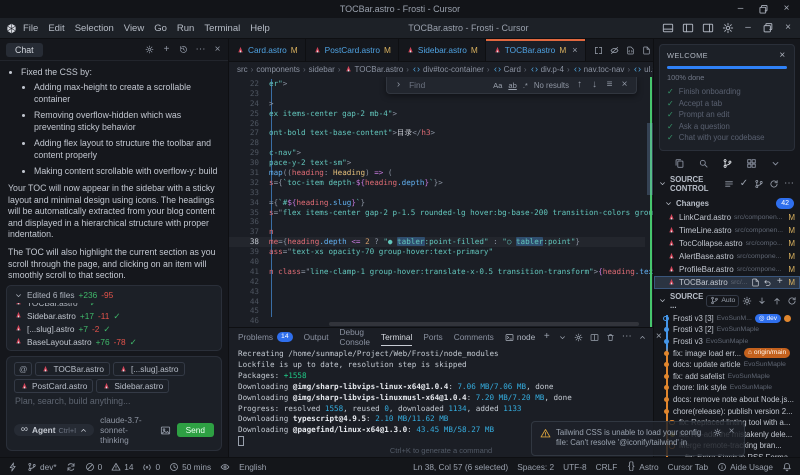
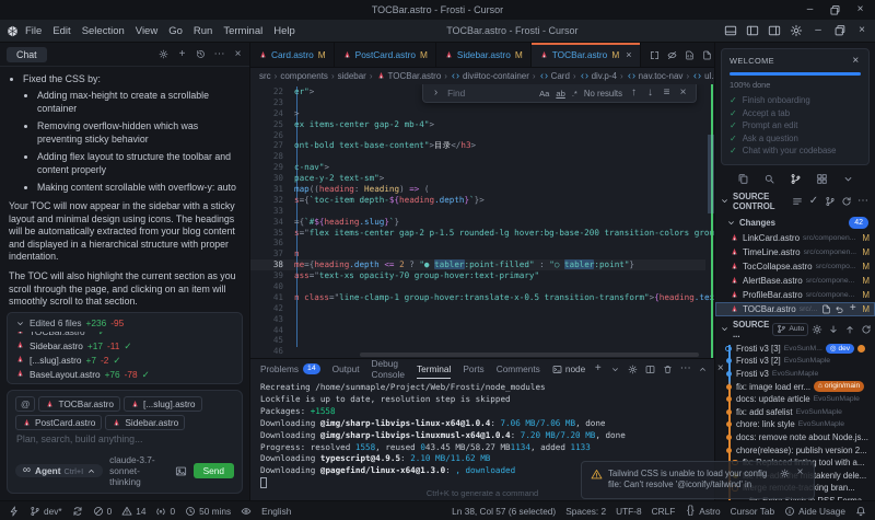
  TOCBar.astro - Frosti - Cursor
  –
  ×
  File
  Edit
  Selection
  View
  Go
  Run
  Terminal
  Help
  TOCBar.astro - Frosti - Cursor
  –
  ×
  Chat
  +
  ⋯
  ×
  Fixed the CSS by:
  Adding max-height to create a scrollable container
  Removing overflow-hidden which was preventing sticky behavior
  Adding flex layout to structure the toolbar and content properly
- Making content scrollable with overflow-y: build
+ Making content scrollable with overflow-y: auto
  Your TOC will now appear in the sidebar with a sticky layout and minimal design using icons. The headings will be automatically extracted from your blog content and displayed in a hierarchical structure with proper indentation.
  The TOC will also highlight the current section as you scroll through the page, and clicking on an item will smoothly scroll to that section.
  Edited 6 files
  +236
  -95
  TOCBar.astro
  ✓
  Sidebar.astro
  +17
  -11
  ✓
  [...slug].astro
  +7
  -2
  ✓
  BaseLayout.astro
  +76
  -78
  ✓
  @
  TOCBar.astro
  [...slug].astro
  PostCard.astro
  Sidebar.astro
  Plan, search, build anything...
  ∞
  Agent
  Ctrl+I
  claude-3.7-sonnet-thinking
  Send
  Card.astro
  M
  PostCard.astro
  M
  Sidebar.astro
  M
  TOCBar.astro
  M
  ×
  src
  ›
  components
  ›
  sidebar
  ›
  TOCBar.astro
  ›
  div#toc-container
  ›
  Card
  ›
  div.p-4
  ›
  nav.toc-nav
  ›
  ›
  Find
  Aa
  ab
  .*
  No results
  ↑
  ↓
  ≡
  ×
  22
  er">
  23
  24
  >
  25
  ex items-center gap-2 mb-4">
  26
  27
  ont-bold text-base-content">目录</h3>
  28
  29
  c-nav">
  30
  pace-y-2 text-sm">
  31
  map((heading: Heading) => (
  32
  s={`toc-item depth-${heading.depth}`}>
  33
  34
  ={`#${heading.slug}`}
  35
  s="flex items-center gap-2 p-1.5 rounded-lg hover:bg-base-200 transition-colors gro
  36
  37
  n
  38
  me={heading.depth <= 2 ? "● tabler:point-filled" : "○ tabler:point"}
  39
  ass="text-xs opacity-70 group-hover:text-primary"
  40
  41
  n class="line-clamp-1 group-hover:translate-x-0.5 transition-transform">{heading.te
  42
  43
  44
  45
  46
  Problems
  Output
  Debug Console
  Terminal
  Ports
  Comments
  node
  +
  ⋯
  ×
  Recreating /home/sunmaple/Project/Web/Frosti/node_modules
  Lockfile is up to date, resolution step is skipped
  Packages: +1558
  Downloading @img/sharp-libvips-linux-x64@1.0.4: 7.06 MB/7.06 MB, done
  Downloading @img/sharp-libvips-linuxmusl-x64@1.0.4: 7.20 MB/7.20 MB, done
- Progress: resolved 1558, reused 0, downloaded 1134, added 1133
+ Progress: resolved 1558, reused 043.45 MB/58.27 MB1134, added 1133
  Downloading typescript@4.9.5: 2.10 MB/11.62 MB
- Downloading @pagefind/linux-x64@1.3.0: 43.45 MB/58.27 MB
+ Downloading @pagefind/linux-x64@1.3.0: , downloaded
  Ctrl+K to generate a command
  WELCOME
  ×
  100% done
  ✓
  Finish onboarding
  ✓
  Accept a tab
  ✓
  Prompt an edit
  ✓
  Ask a question
  ✓
  Chat with your codebase
  SOURCE CONTROL
  ✓
  ⋯
  Changes
  LinkCard.astro
  M
  TimeLine.astro
  M
  TocCollapse.astro
  M
  AlertBase.astro
  M
  ProfileBar.astro
  M
  TOCBar.astro
  +
  M
  SOURCE ...
  Frosti v3 [3]
  Frosti v3 [2]
  Frosti v3
  fix: image load err...
  docs: update article
  fix: add safelist
  chore: link style
  docs: remove note about Node.js...
  chore(release): publish version 2...
  fix: Replaced linting tool with a...
  fix: Re-add the mistakenly dele...
  Merge remote-tracking bran...
  dev*
  0
  14
  0
  50 mins
  English
  Ln 38, Col 57 (6 selected)
  Spaces: 2
  UTF-8
  CRLF
  {}
  Astro
  Cursor Tab
  Aide Usage
  Tailwind CSS is unable to load your config file: Can't resolve '@iconify/tailwind' in
  ×
